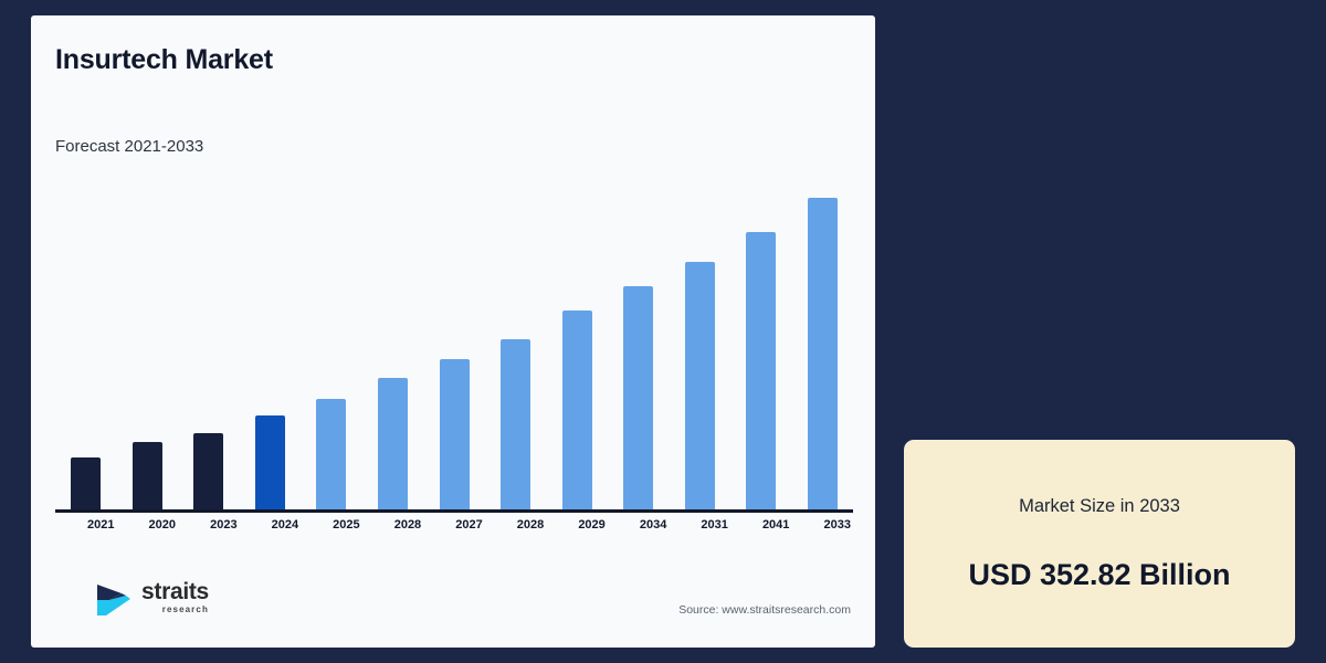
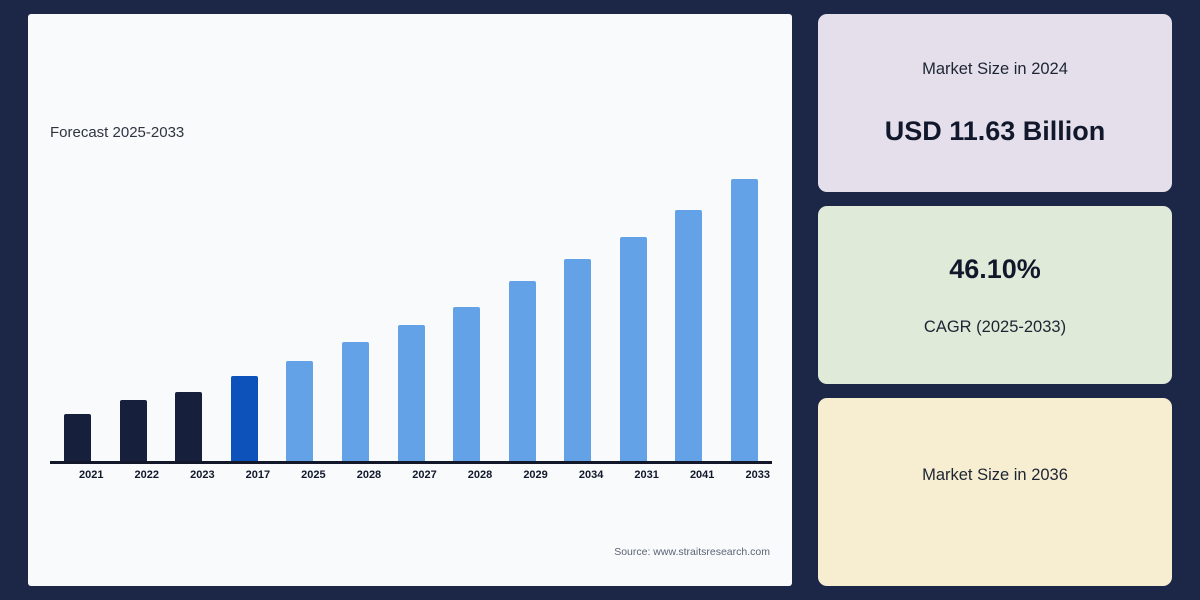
- Insurtech Market
- Forecast 2021-2033
+ Forecast 2025-2033
  2021
- 2020
+ 2022
  2023
- 2024
+ 2017
  2025
  2028
  2027
  2028
  2029
  2034
  2031
  2041
  2033
- straits
- research
  Source: www.straitsresearch.com
+ Market Size in 2024
+ USD 11.63 Billion
+ 46.10%
+ CAGR (2025-2033)
- Market Size in 2033
+ Market Size in 2036
- USD 352.82 Billion
